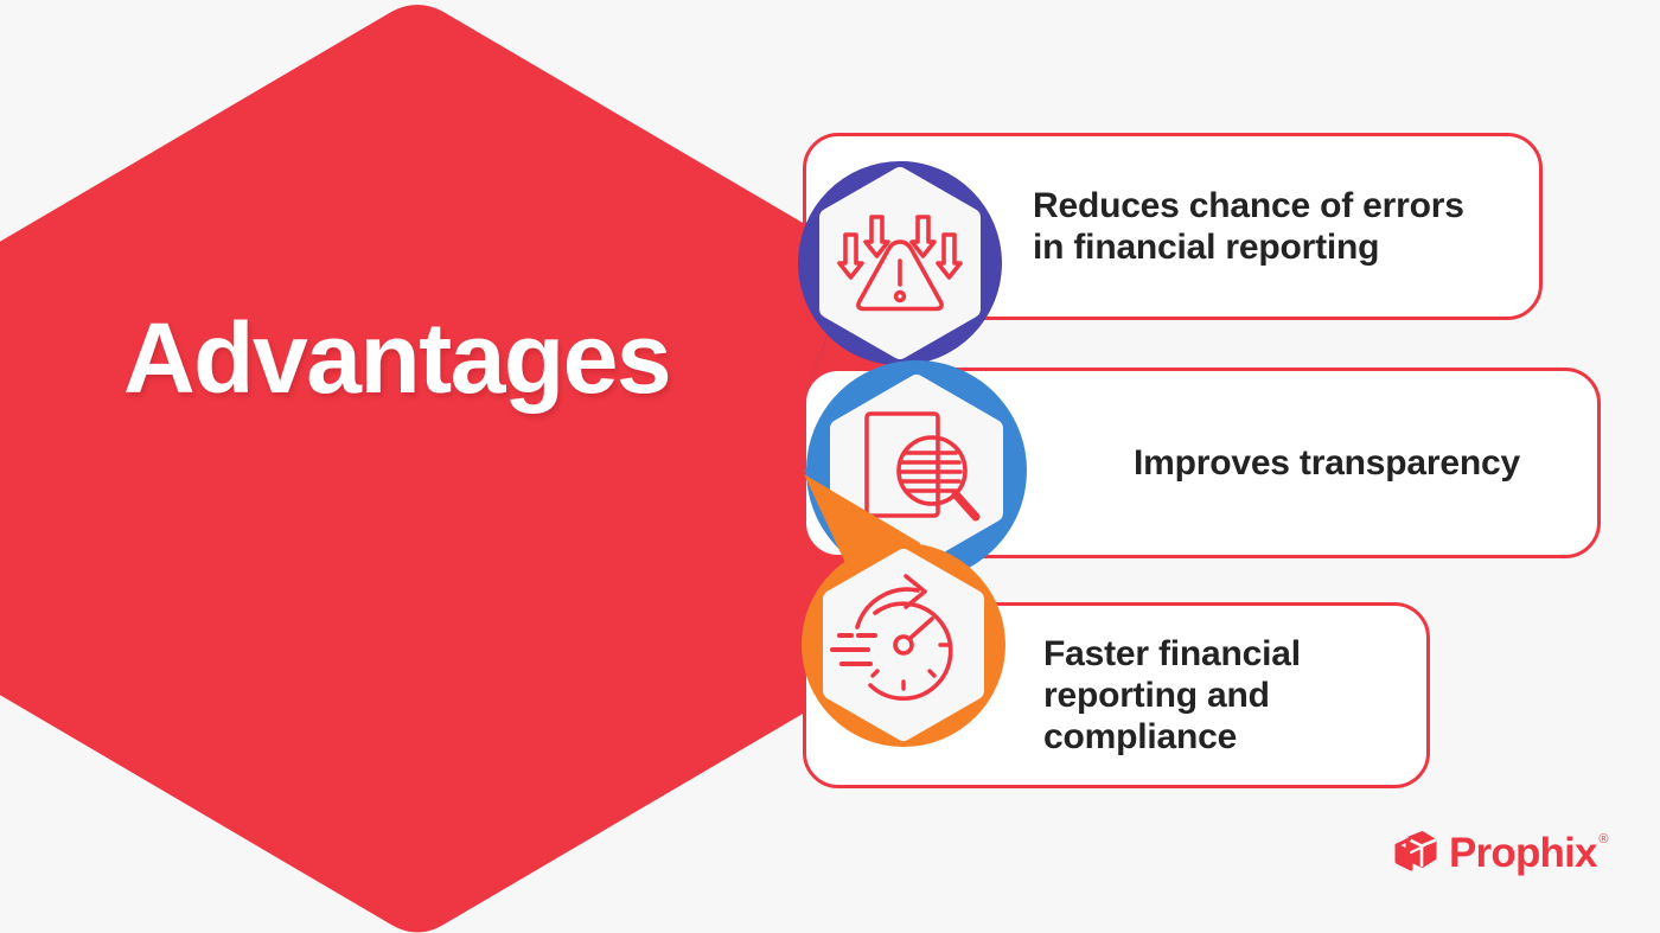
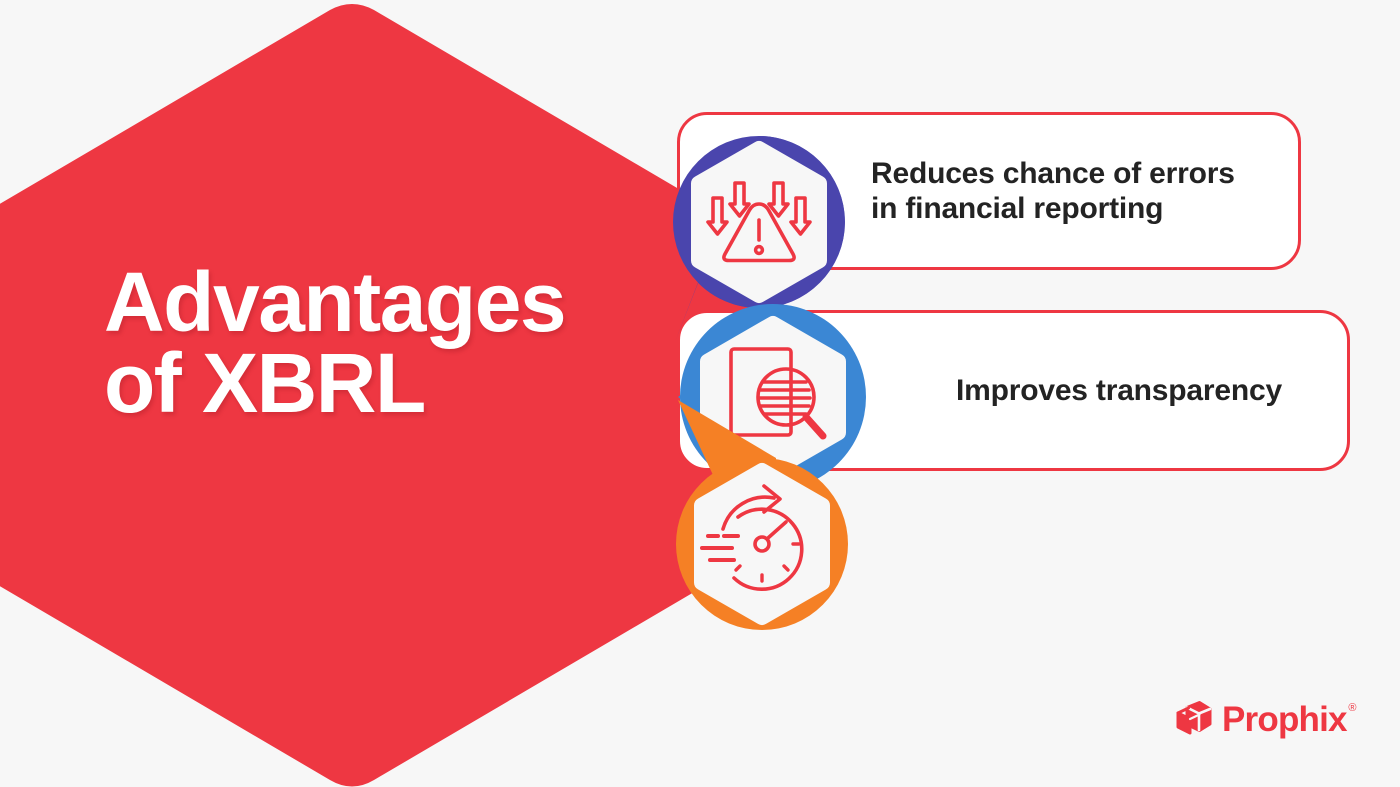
  Advantages
+ of XBRL
  Reduces chance of errors
  in financial reporting
  Improves transparency
- Faster financial
- reporting and
- compliance
  Prophix
  ®
